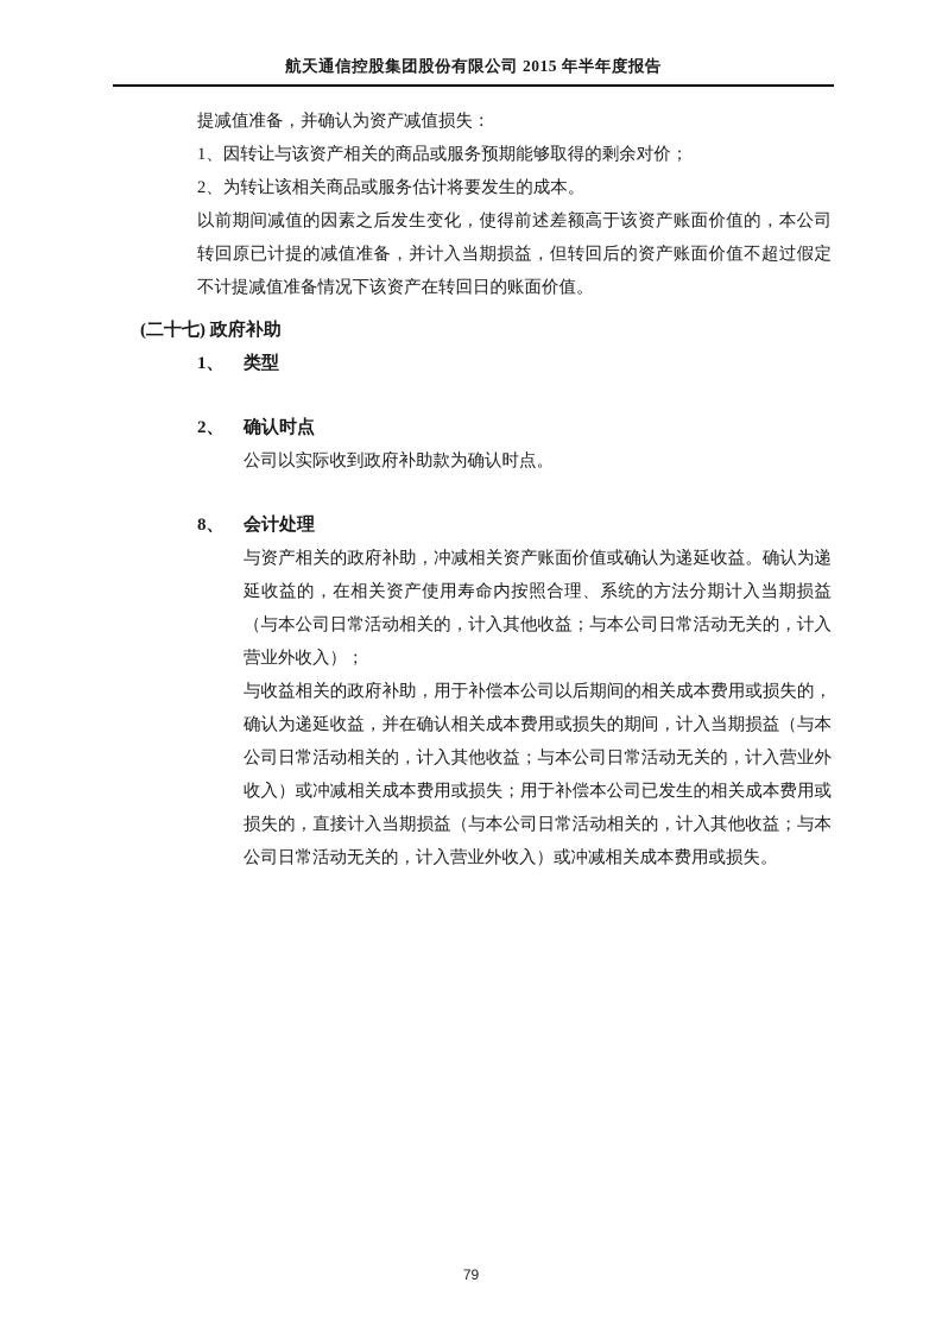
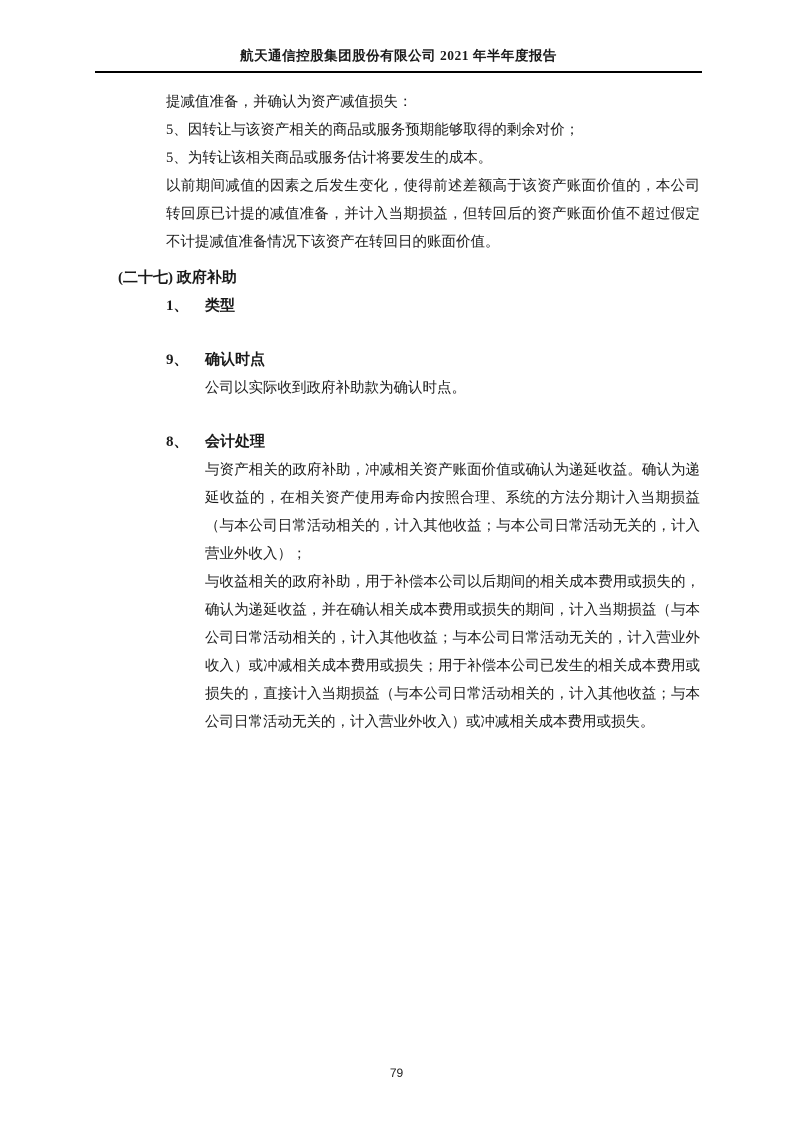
- 航天通信控股集团股份有限公司 2015 年半年度报告
+ 航天通信控股集团股份有限公司 2021 年半年度报告
  提减值准备，并确认为资产减值损失：
- 1、因转让与该资产相关的商品或服务预期能够取得的剩余对价；
+ 5、因转让与该资产相关的商品或服务预期能够取得的剩余对价；
- 2、为转让该相关商品或服务估计将要发生的成本。
+ 5、为转让该相关商品或服务估计将要发生的成本。
  以前期间减值的因素之后发生变化，使得前述差额高于该资产账面价值的，本公司转回原已计提的减值准备，并计入当期损益，但转回后的资产账面价值不超过假定不计提减值准备情况下该资产在转回日的账面价值。
  (二十七) 政府补助
  1、
  类型
- 2、
+ 9、
  确认时点
  公司以实际收到政府补助款为确认时点。
  8、
  会计处理
  与资产相关的政府补助，冲减相关资产账面价值或确认为递延收益。确认为递延收益的，在相关资产使用寿命内按照合理、系统的方法分期计入当期损益（与本公司日常活动相关的，计入其他收益；与本公司日常活动无关的，计入营业外收入）；
  与收益相关的政府补助，用于补偿本公司以后期间的相关成本费用或损失的，确认为递延收益，并在确认相关成本费用或损失的期间，计入当期损益（与本公司日常活动相关的，计入其他收益；与本公司日常活动无关的，计入营业外收入）或冲减相关成本费用或损失；用于补偿本公司已发生的相关成本费用或损失的，直接计入当期损益（与本公司日常活动相关的，计入其他收益；与本公司日常活动无关的，计入营业外收入）或冲减相关成本费用或损失。
  79
